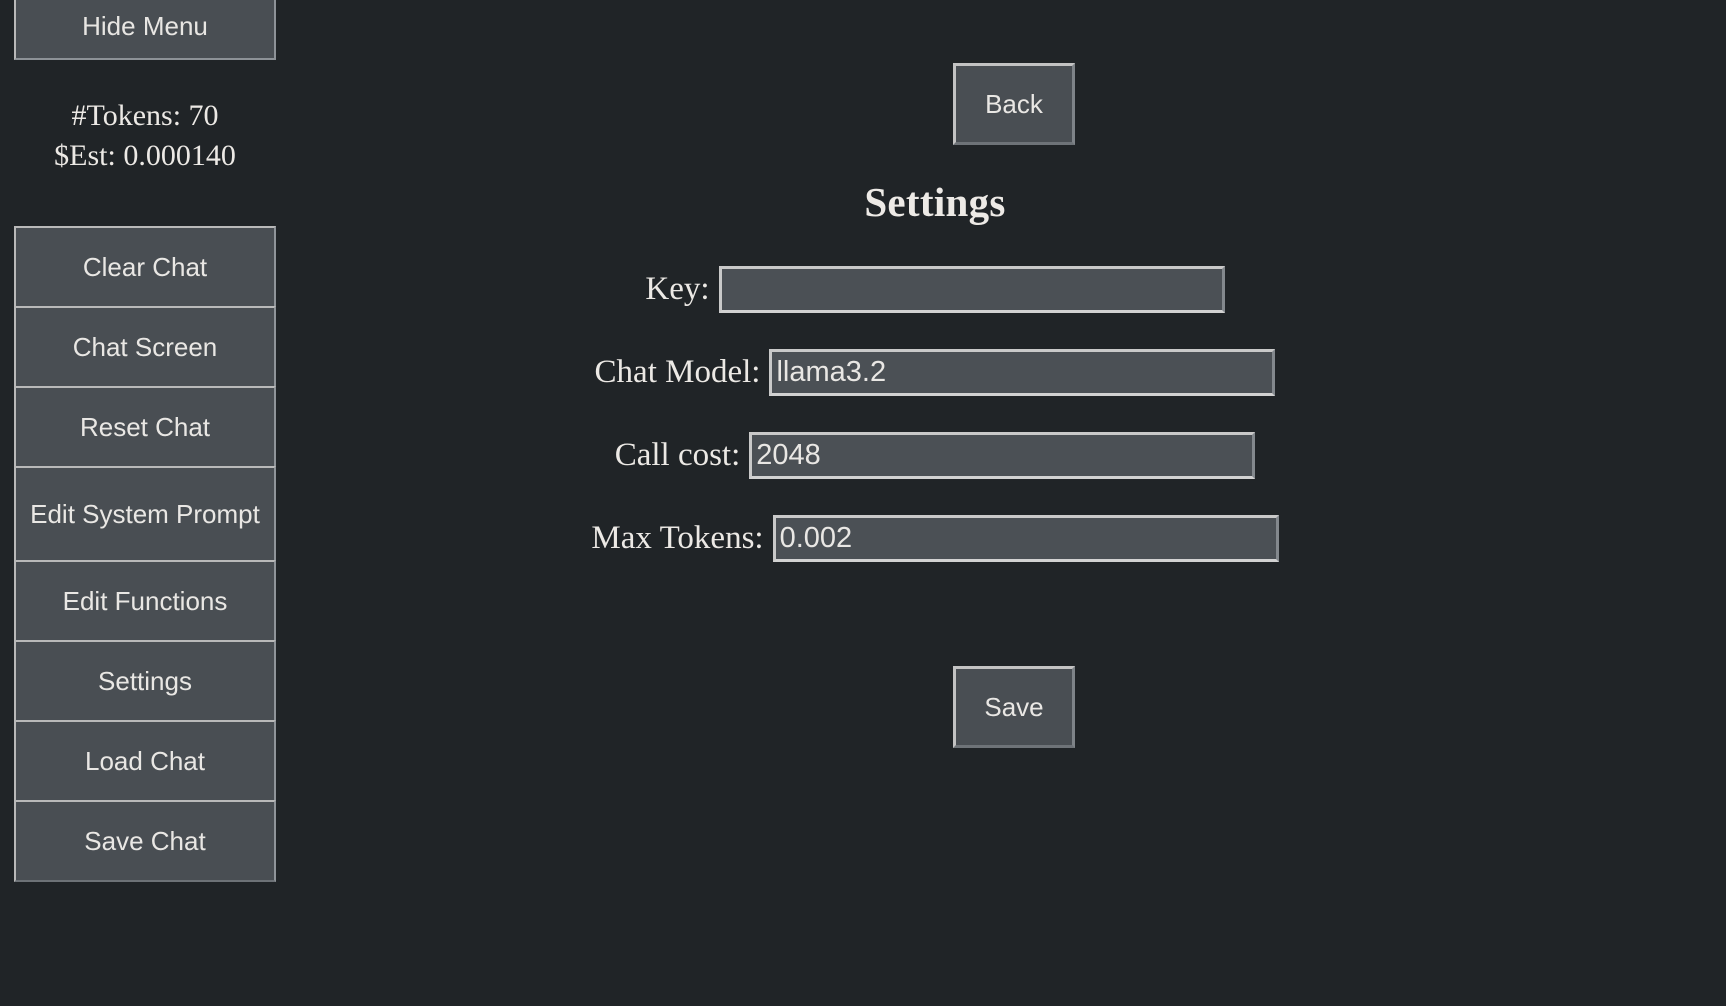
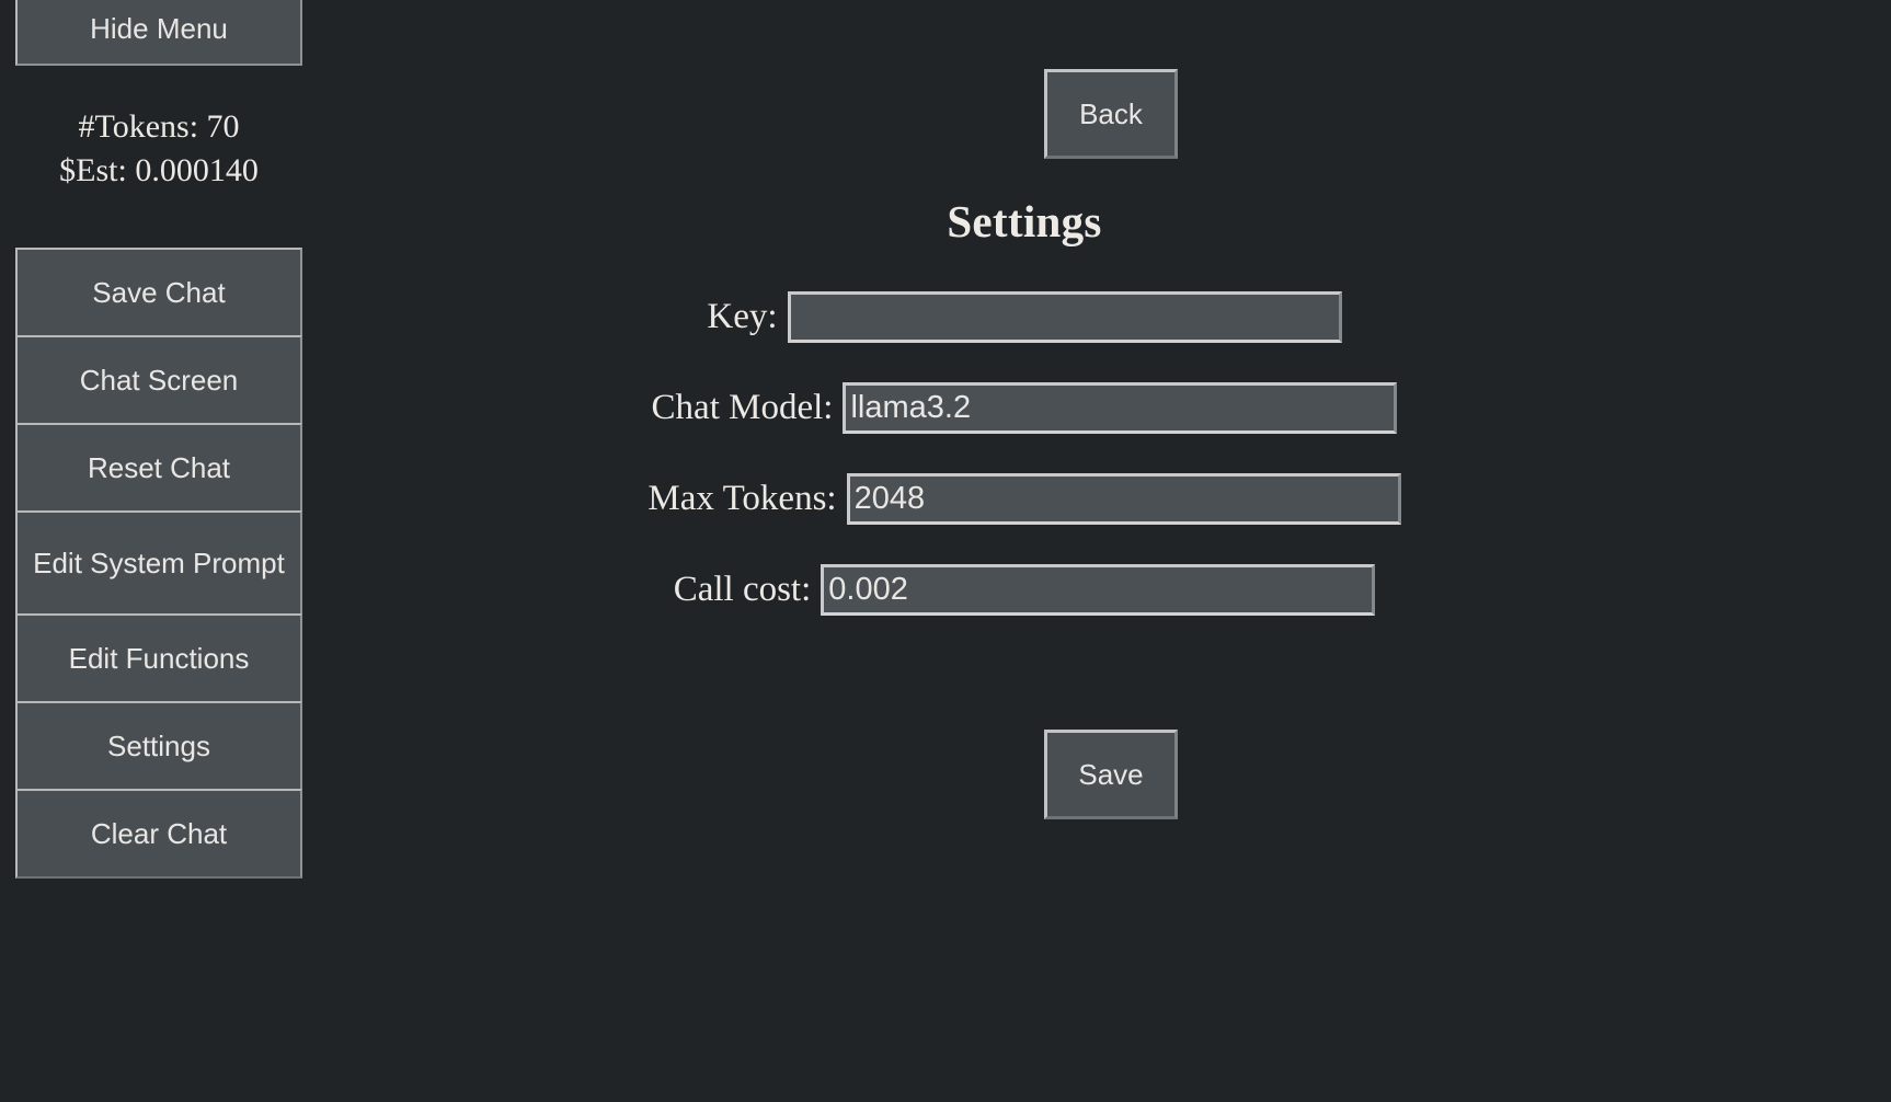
  Hide Menu
  #Tokens: 70
  $Est: 0.000140
- Clear Chat
+ Save Chat
  Chat Screen
  Reset Chat
  Edit System Prompt
  Edit Functions
  Settings
- Load Chat
- Save Chat
+ Clear Chat
  Back
  Settings
  Key:
  Chat Model:
  llama3.2
- Call cost:
+ Max Tokens:
  2048
- Max Tokens:
+ Call cost:
  0.002
  Save
